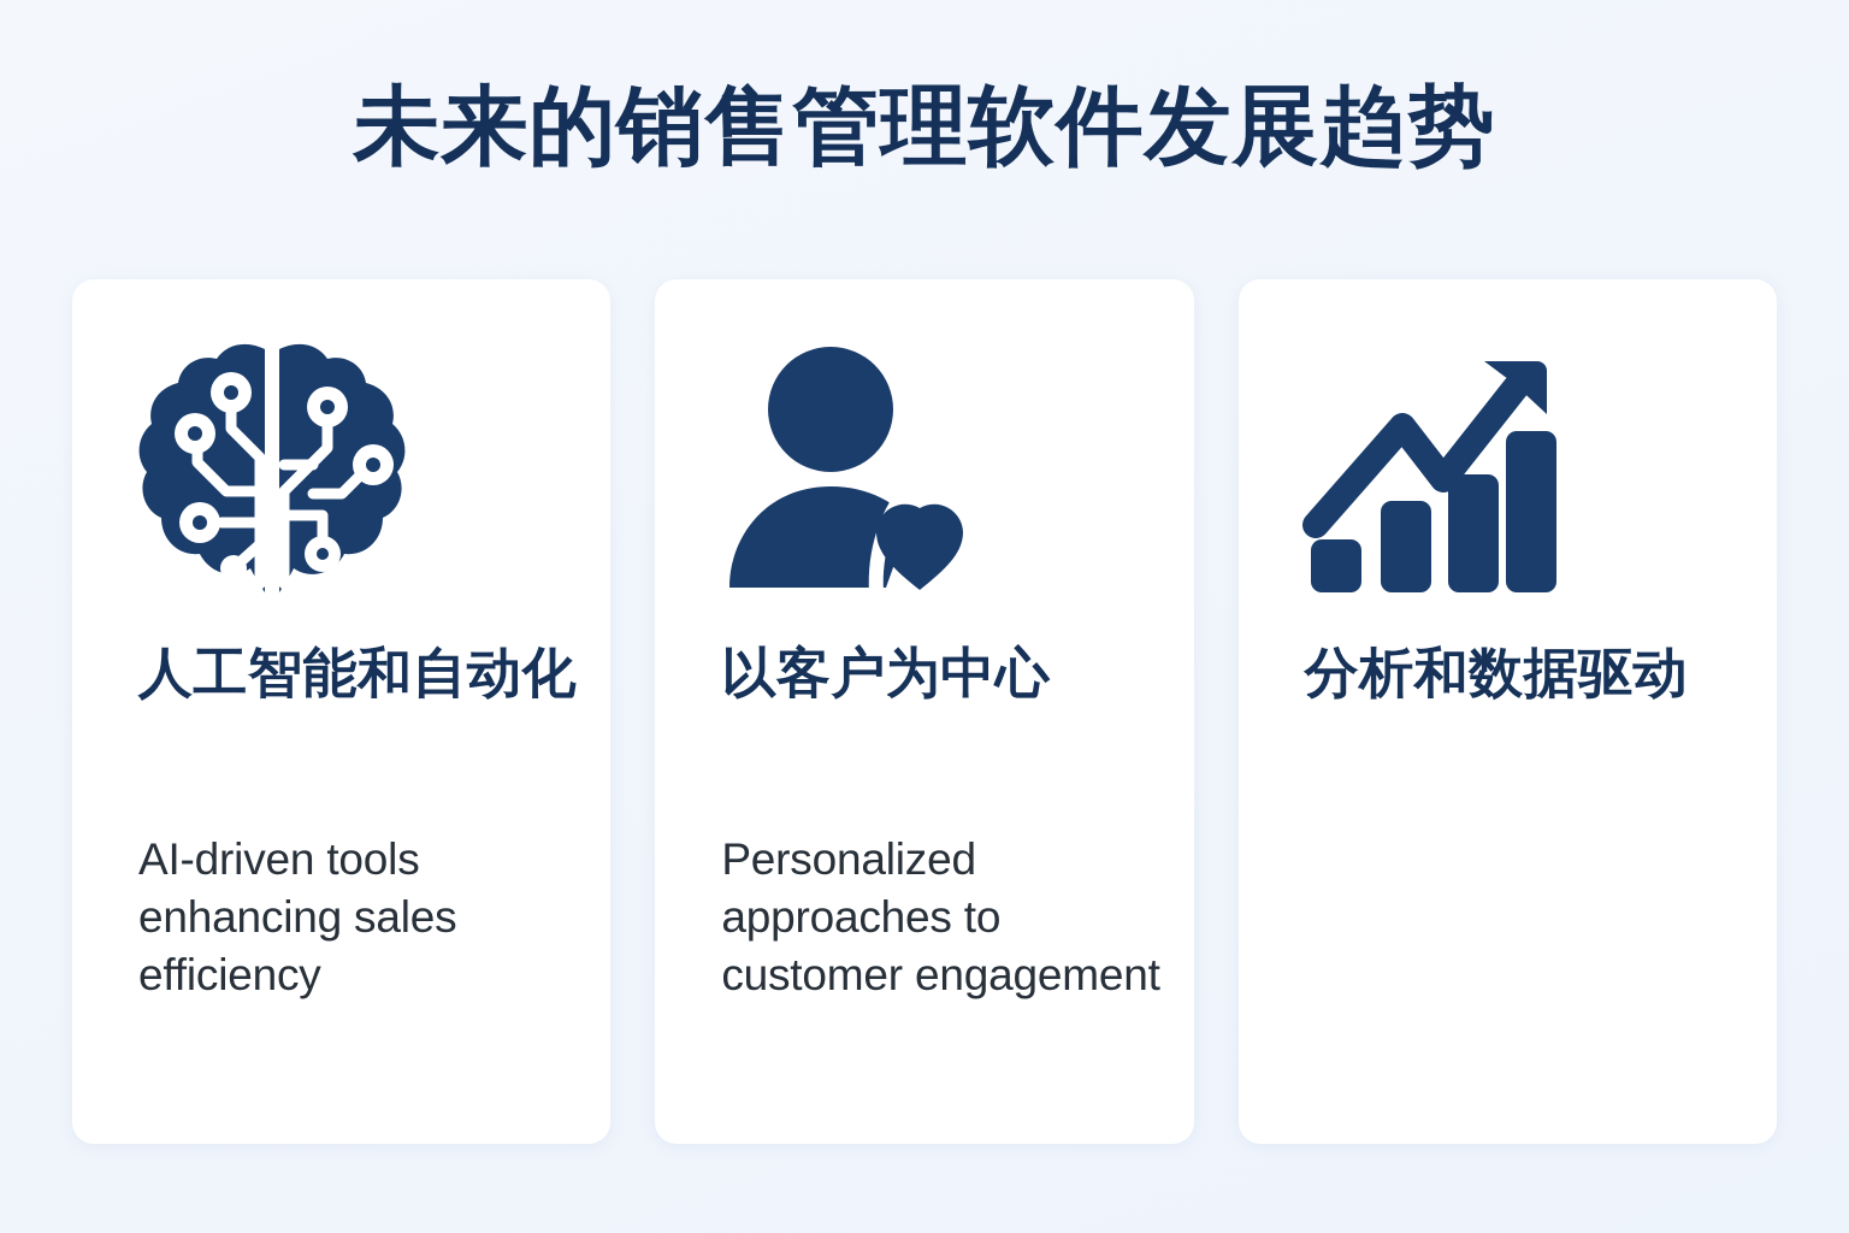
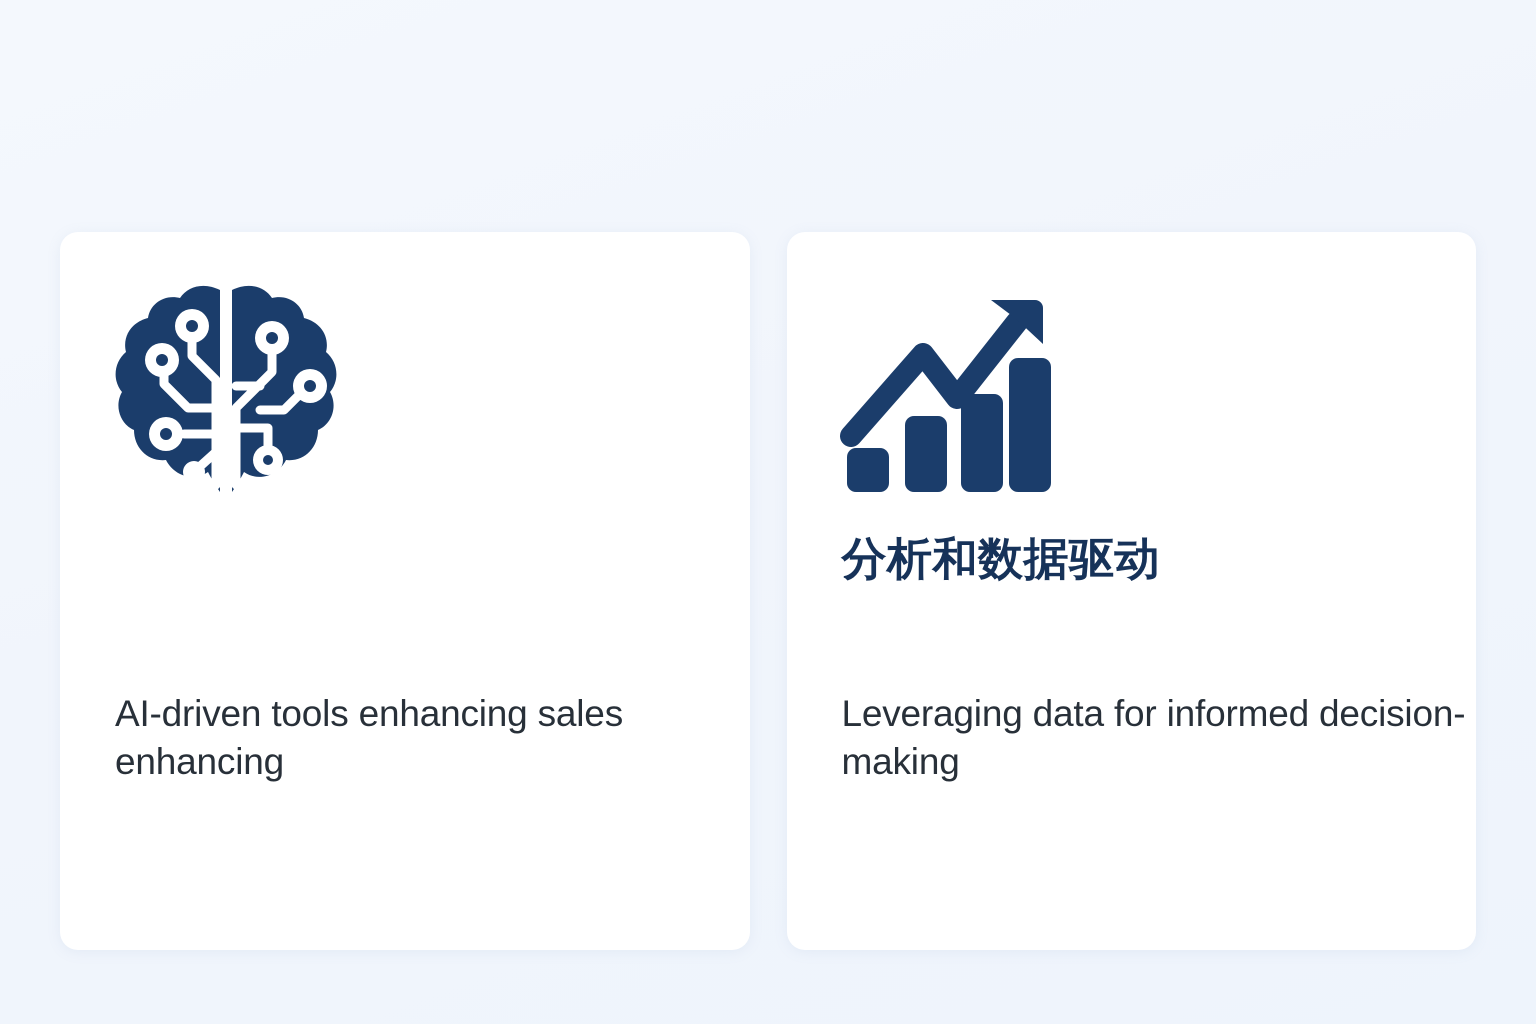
- 未来的销售管理软件发展趋势
- 人工智能和自动化
- AI-driven tools enhancing sales efficiency
+ AI-driven tools enhancing sales enhancing
- 以客户为中心
- Personalized approaches to customer engagement
  分析和数据驱动
+ Leveraging data for informed decision-making
